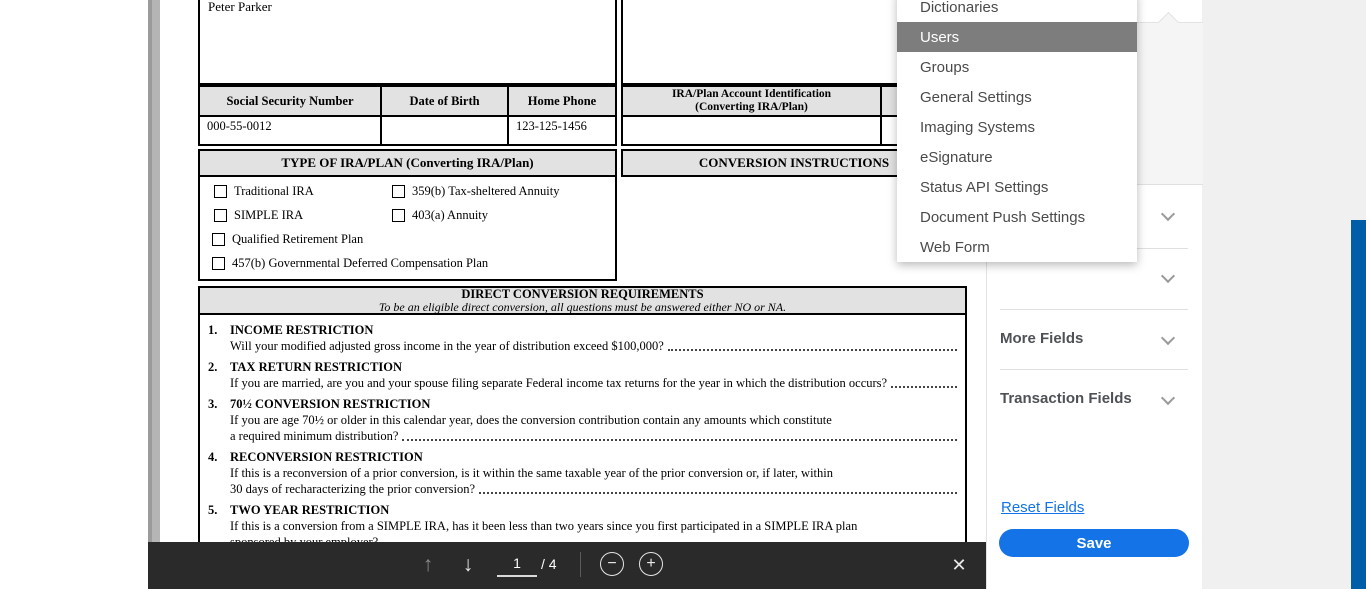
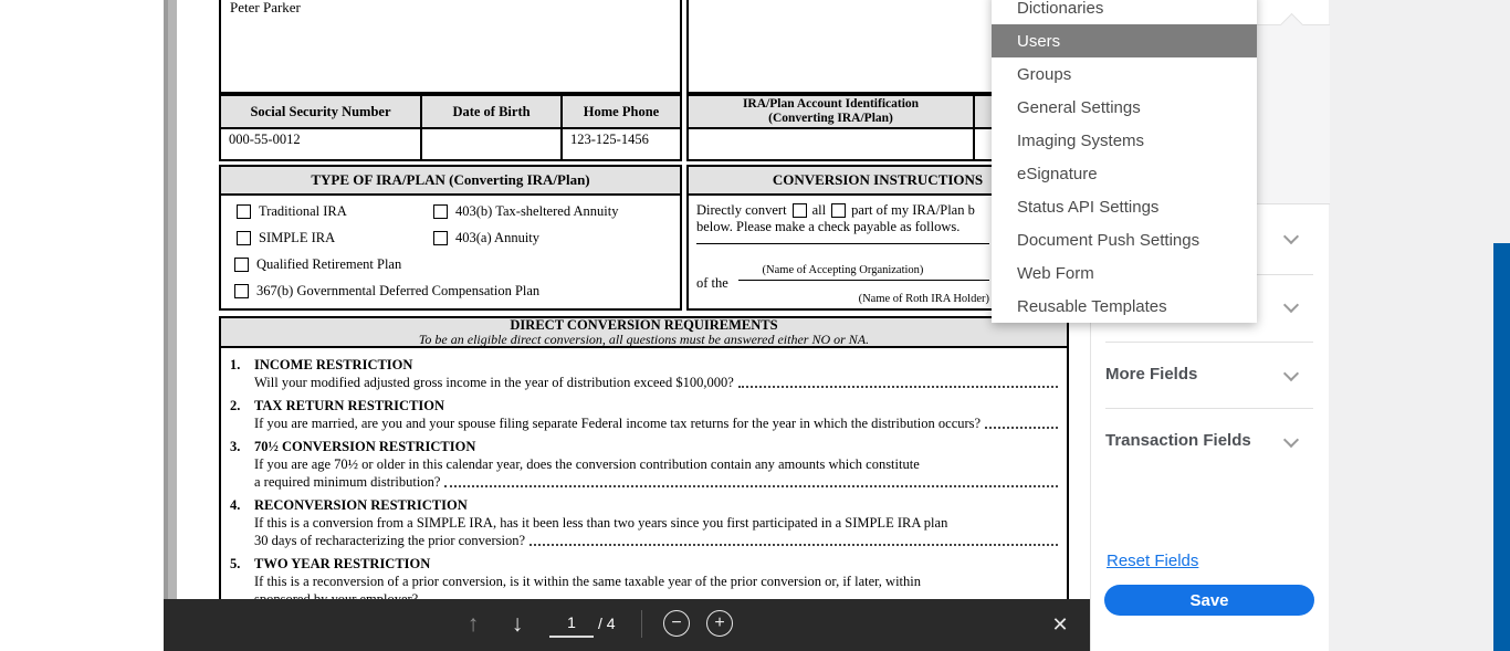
  Peter Parker
  Social Security Number
  Date of Birth
  Home Phone
  IRA/Plan Account Identification
  (Converting IRA/Plan)
  000-55-0012
  123-125-1456
  TYPE OF IRA/PLAN (Converting IRA/Plan)
  CONVERSION INSTRUCTIONS
  Traditional IRA
- 359(b) Tax-sheltered Annuity
+ 403(b) Tax-sheltered Annuity
  SIMPLE IRA
  403(a) Annuity
  Qualified Retirement Plan
- 457(b) Governmental Deferred Compensation Plan
+ 367(b) Governmental Deferred Compensation Plan
+ Directly convert
+ all
+ part of my IRA/Plan b
+ below. Please make a check payable as follows.
+ (Name of Accepting Organization)
+ of the
+ (Name of Roth IRA Holder)
  DIRECT CONVERSION REQUIREMENTS
  To be an eligible direct conversion, all questions must be answered either NO or NA.
  1.
  INCOME RESTRICTION
  Will your modified adjusted gross income in the year of distribution exceed $100,000?
  2.
  TAX RETURN RESTRICTION
  If you are married, are you and your spouse filing separate Federal income tax returns for the year in which the distribution occurs?
  3.
  70½ CONVERSION RESTRICTION
  If you are age 70½ or older in this calendar year, does the conversion contribution contain any amounts which constitute
  a required minimum distribution?
  4.
  RECONVERSION RESTRICTION
- If this is a reconversion of a prior conversion, is it within the same taxable year of the prior conversion or, if later, within
+ If this is a conversion from a SIMPLE IRA, has it been less than two years since you first participated in a SIMPLE IRA plan
  30 days of recharacterizing the prior conversion?
  5.
  TWO YEAR RESTRICTION
- If this is a conversion from a SIMPLE IRA, has it been less than two years since you first participated in a SIMPLE IRA plan
+ If this is a reconversion of a prior conversion, is it within the same taxable year of the prior conversion or, if later, within
  More Fields
  Transaction Fields
  Reset Fields
  Save
  Dictionaries
  Users
  Groups
  General Settings
  Imaging Systems
  eSignature
  Status API Settings
  Document Push Settings
  Web Form
+ Reusable Templates
  ↑
  ↓
  1
  / 4
  −
  +
  ✕
